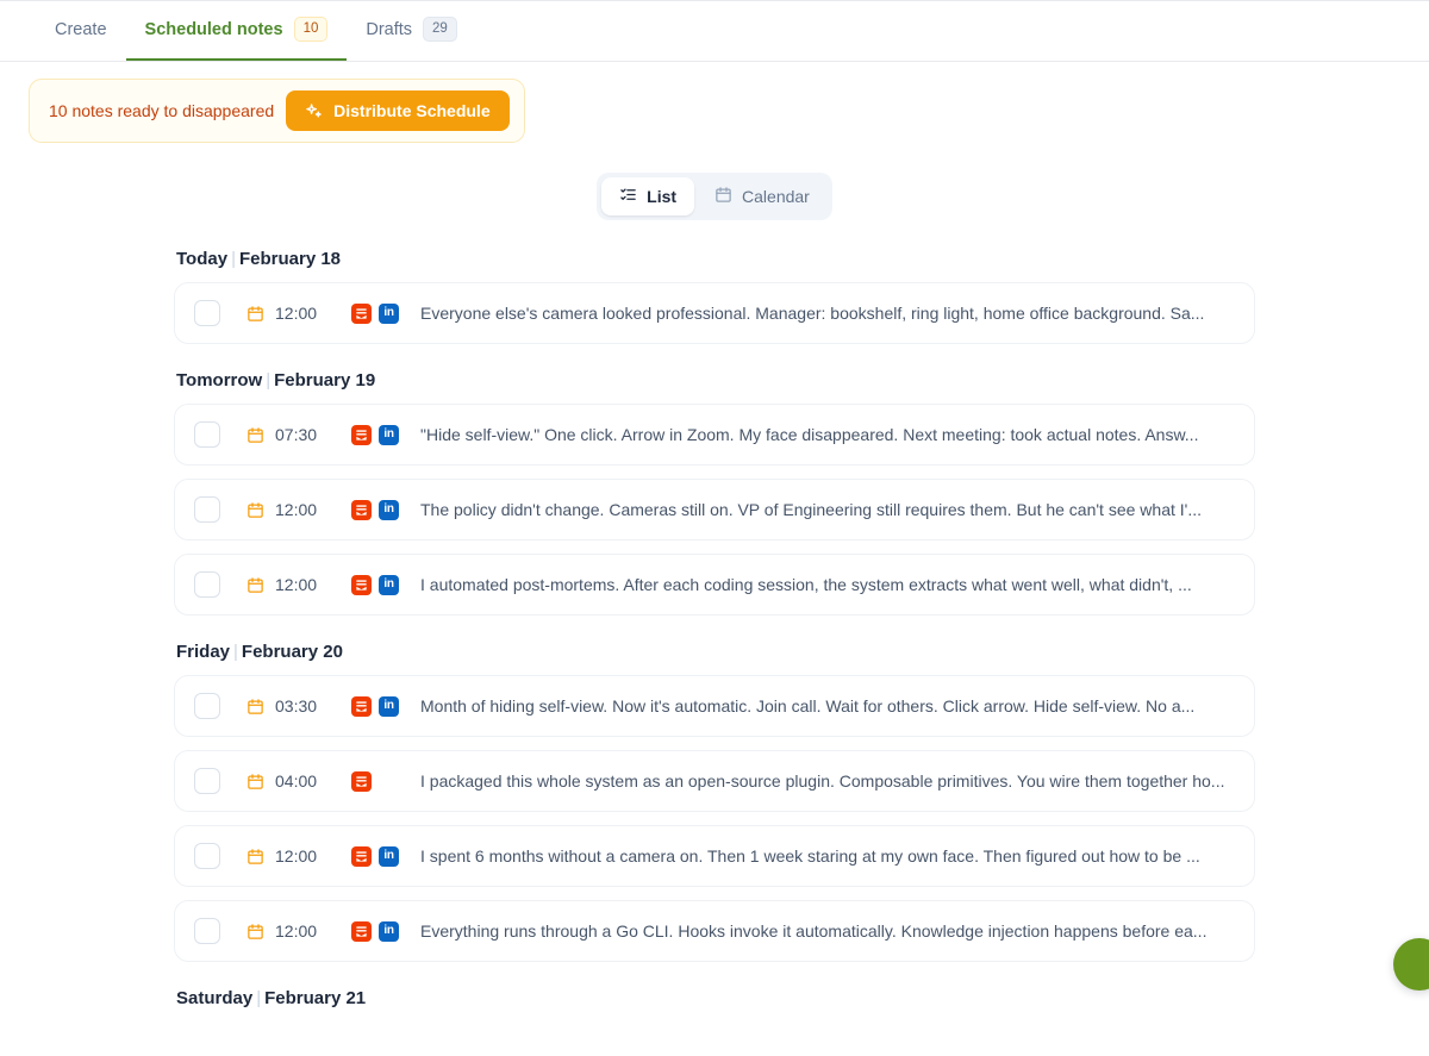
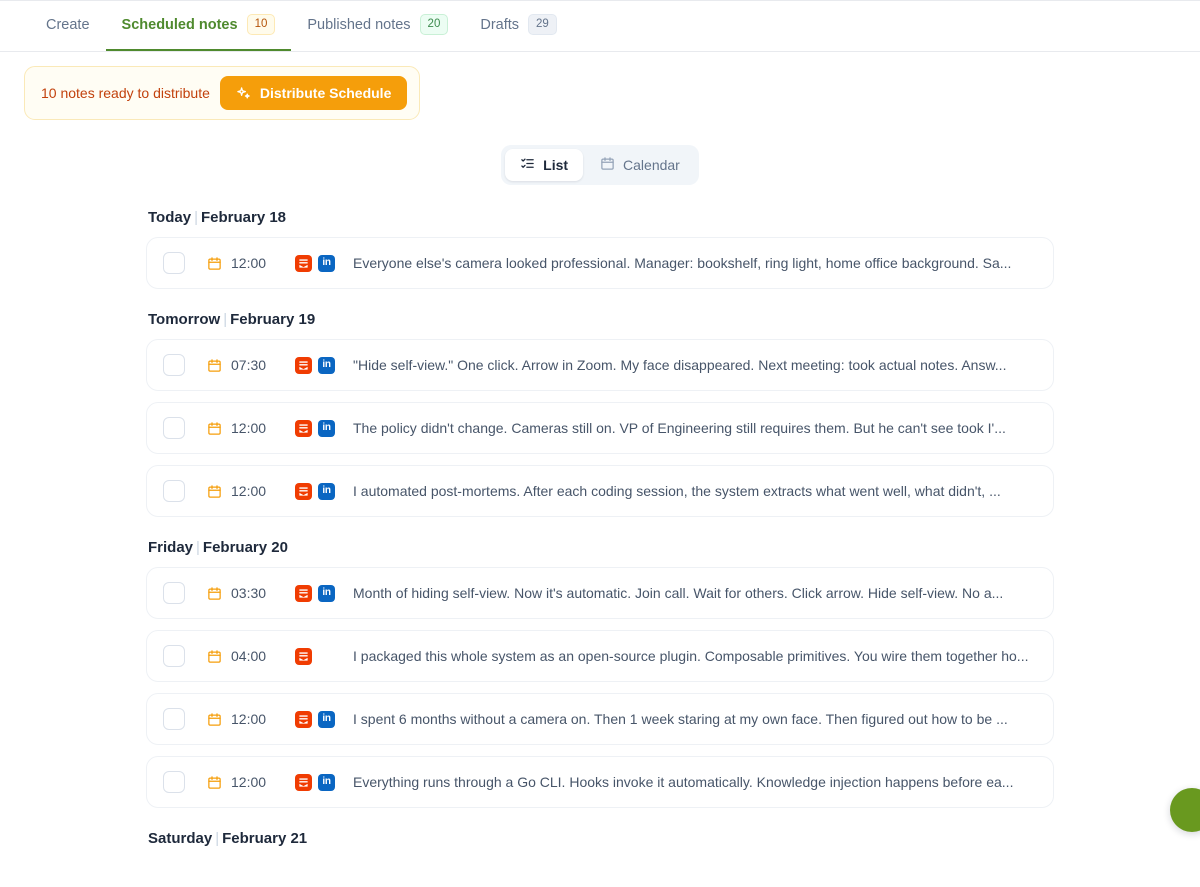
  Create
  Scheduled notes
  10
+ Published notes
+ 20
  Drafts
  29
- 10 notes ready to disappeared
+ 10 notes ready to distribute
  Distribute Schedule
  List
  Calendar
  Today | February 18
  12:00
  in
  Everyone else's camera looked professional. Manager: bookshelf, ring light, home office background. Sa...
  Tomorrow | February 19
  07:30
  in
  "Hide self-view." One click. Arrow in Zoom. My face disappeared. Next meeting: took actual notes. Answ...
  12:00
  in
- The policy didn't change. Cameras still on. VP of Engineering still requires them. But he can't see what I'...
+ The policy didn't change. Cameras still on. VP of Engineering still requires them. But he can't see took I'...
  12:00
  in
  I automated post-mortems. After each coding session, the system extracts what went well, what didn't, ...
  Friday | February 20
  03:30
  in
  Month of hiding self-view. Now it's automatic. Join call. Wait for others. Click arrow. Hide self-view. No a...
  04:00
  I packaged this whole system as an open-source plugin. Composable primitives. You wire them together ho...
  12:00
  in
  I spent 6 months without a camera on. Then 1 week staring at my own face. Then figured out how to be ...
  12:00
  in
  Everything runs through a Go CLI. Hooks invoke it automatically. Knowledge injection happens before ea...
  Saturday | February 21
